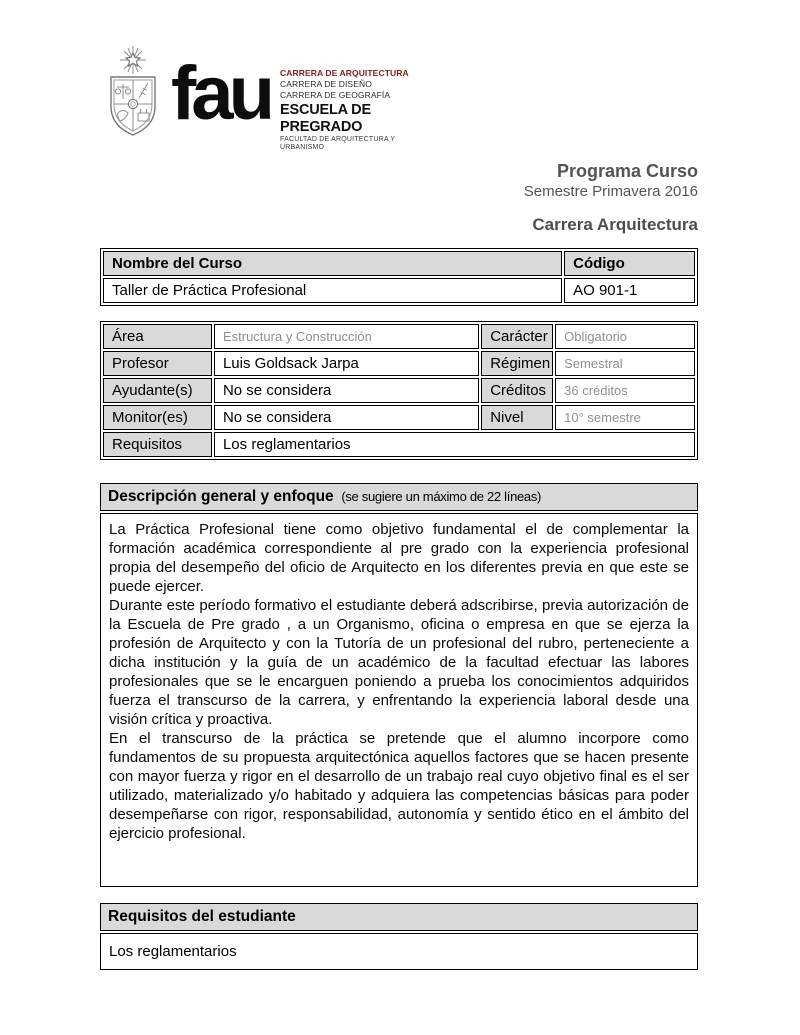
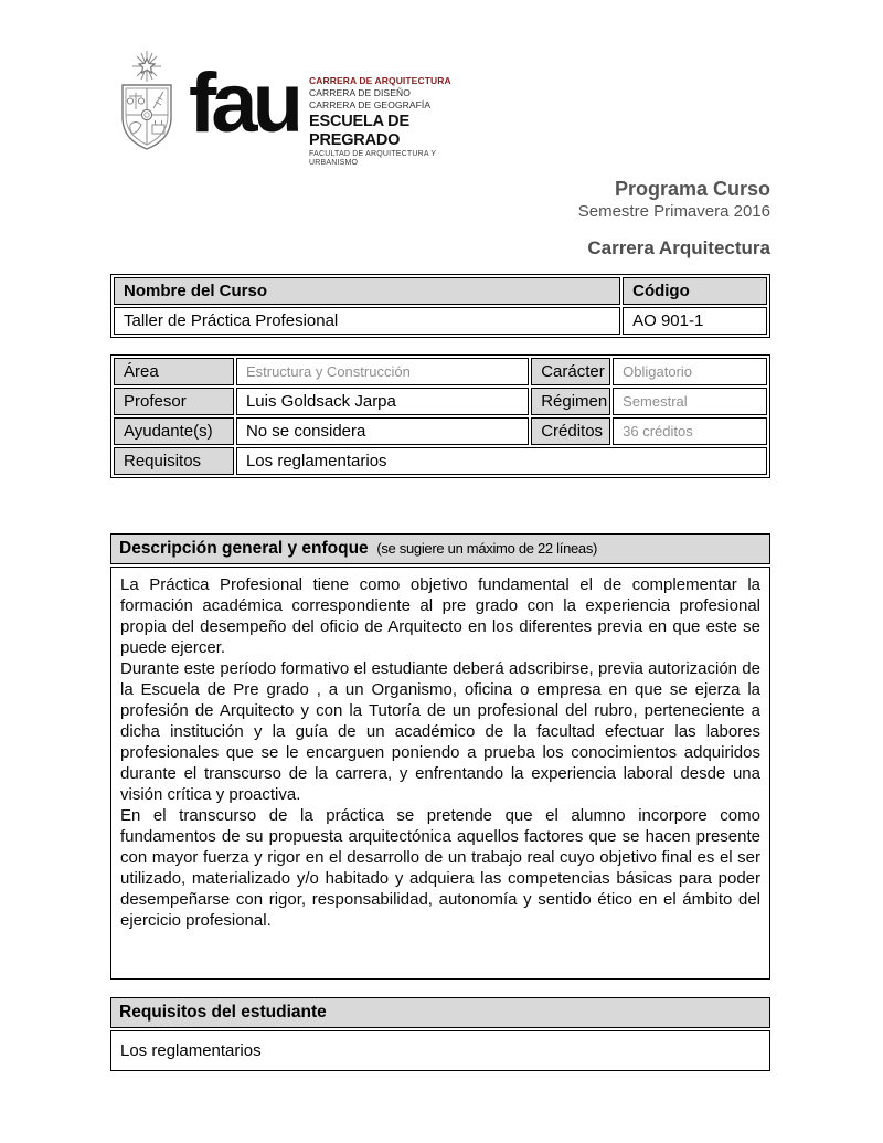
  fau
  CARRERA DE ARQUITECTURA
  CARRERA DE DISEÑO
  CARRERA DE GEOGRAFÍA
  ESCUELA DE PREGRADO
  Programa Curso
  Semestre Primavera 2016
  Carrera Arquitectura
  Nombre del Curso	Código
  Taller de Práctica Profesional	AO 901-1
  Área	Estructura y Construcción	Carácter	Obligatorio
  Profesor	Luis Goldsack Jarpa	Régimen	Semestral
  Ayudante(s)	No se considera	Créditos	36 créditos
- Monitor(es)	No se considera	Nivel	10° semestre
  Requisitos	Los reglamentarios
  Descripción general y enfoque (se sugiere un máximo de 22 líneas)
  La Práctica Profesional tiene como objetivo fundamental el de complementar la formación académica correspondiente al pre grado con la experiencia profesional propia del desempeño del oficio de Arquitecto en los diferentes previa en que este se puede ejercer.
- Durante este período formativo el estudiante deberá adscribirse, previa autorización de la Escuela de Pre grado , a un Organismo, oficina o empresa en que se ejerza la profesión de Arquitecto y con la Tutoría de un profesional del rubro, perteneciente a dicha institución y la guía de un académico de la facultad efectuar las labores profesionales que se le encarguen poniendo a prueba los conocimientos adquiridos fuerza el transcurso de la carrera, y enfrentando la experiencia laboral desde una visión crítica y proactiva.
+ Durante este período formativo el estudiante deberá adscribirse, previa autorización de la Escuela de Pre grado , a un Organismo, oficina o empresa en que se ejerza la profesión de Arquitecto y con la Tutoría de un profesional del rubro, perteneciente a dicha institución y la guía de un académico de la facultad efectuar las labores profesionales que se le encarguen poniendo a prueba los conocimientos adquiridos durante el transcurso de la carrera, y enfrentando la experiencia laboral desde una visión crítica y proactiva.
  En el transcurso de la práctica se pretende que el alumno incorpore como fundamentos de su propuesta arquitectónica aquellos factores que se hacen presente con mayor fuerza y rigor en el desarrollo de un trabajo real cuyo objetivo final es el ser utilizado, materializado y/o habitado y adquiera las competencias básicas para poder desempeñarse con rigor, responsabilidad, autonomía y sentido ético en el ámbito del ejercicio profesional.
  Requisitos del estudiante
  Los reglamentarios
